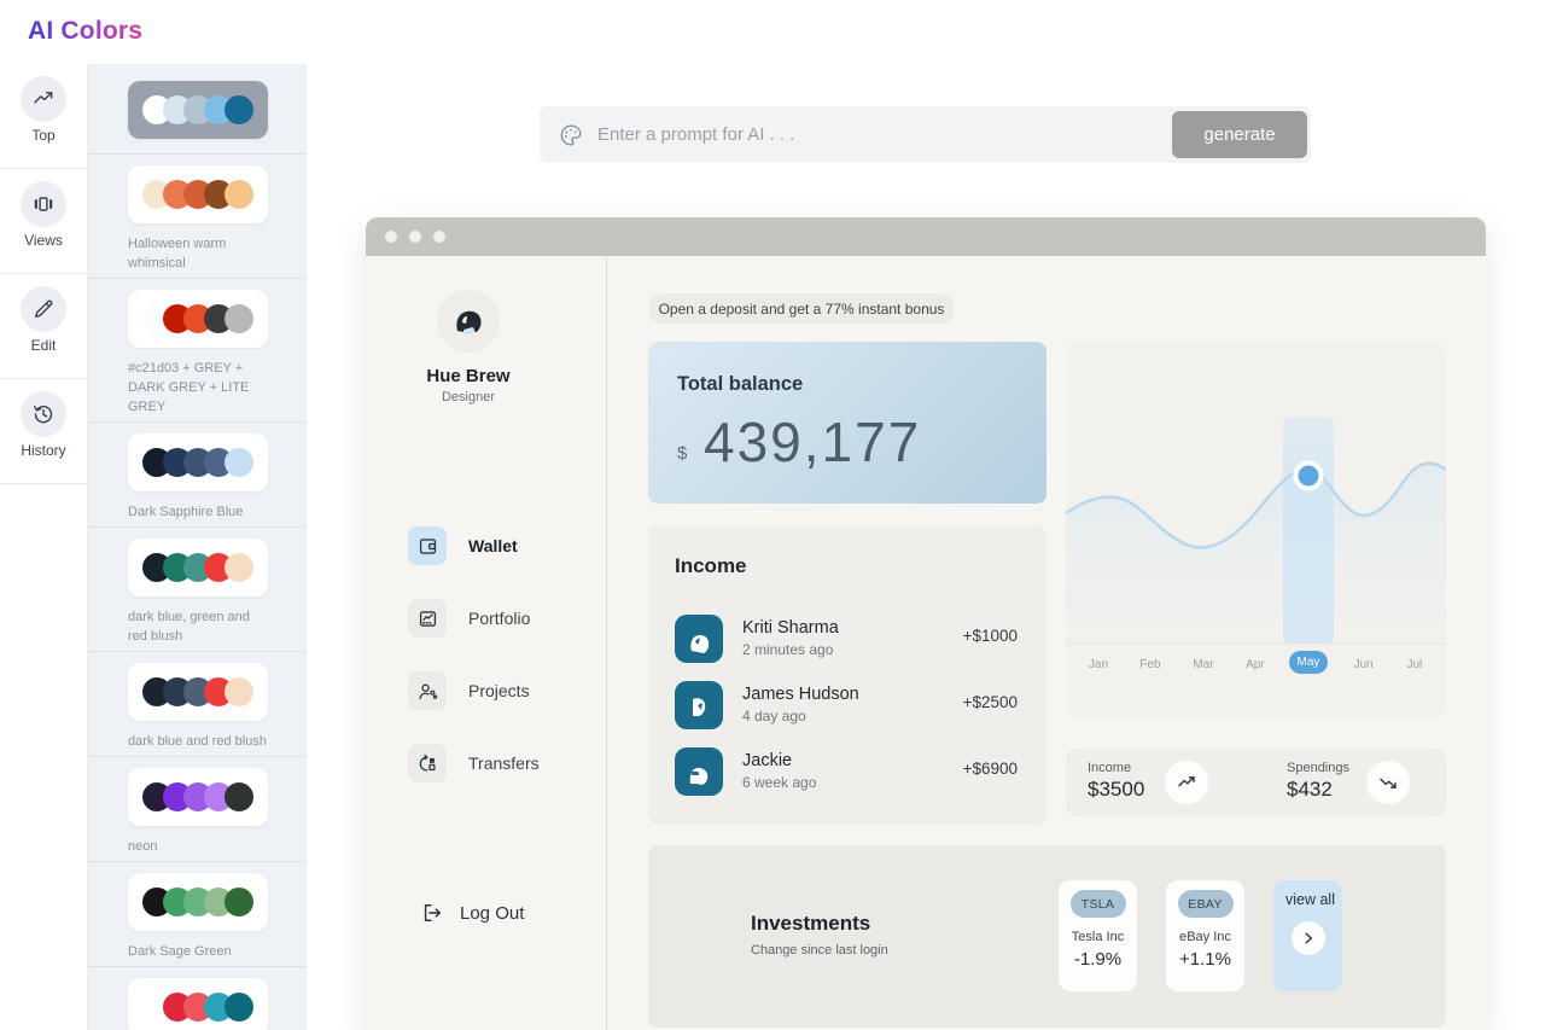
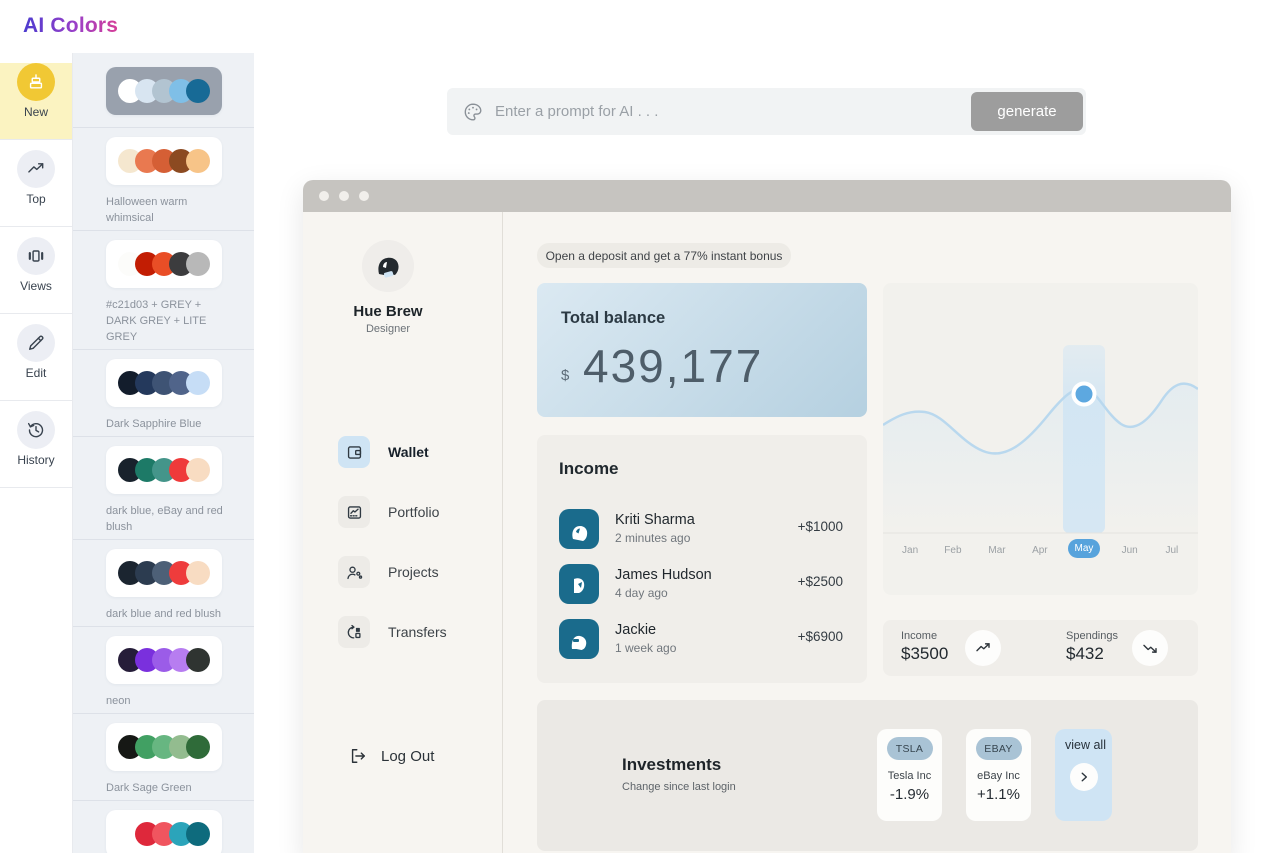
  AI Colors
+ New
  Top
  Views
  Edit
  History
  Halloween warm whimsical
  #c21d03 + GREY + DARK GREY + LITE GREY
  Dark Sapphire Blue
- dark blue, green and red blush
+ dark blue, eBay and red blush
  dark blue and red blush
  neon
  Dark Sage Green
  Enter a prompt for AI . . .
  generate
  Hue Brew
  Designer
  Wallet
  Portfolio
  Projects
  Transfers
  Log Out
  Open a deposit and get a 77% instant bonus
  Total balance
  $
  439,177
  Income
  Kriti Sharma
  2 minutes ago
  +$1000
  James Hudson
  4 day ago
  +$2500
  Jackie
- 6 week ago
+ 1 week ago
  +$6900
  Jan
  Feb
  Mar
  Apr
  May
  Jun
  Jul
  Income
  $3500
  Spendings
  $432
  Investments
  Change since last login
  TSLA
  Tesla Inc
  -1.9%
  EBAY
  eBay Inc
  +1.1%
  view all
